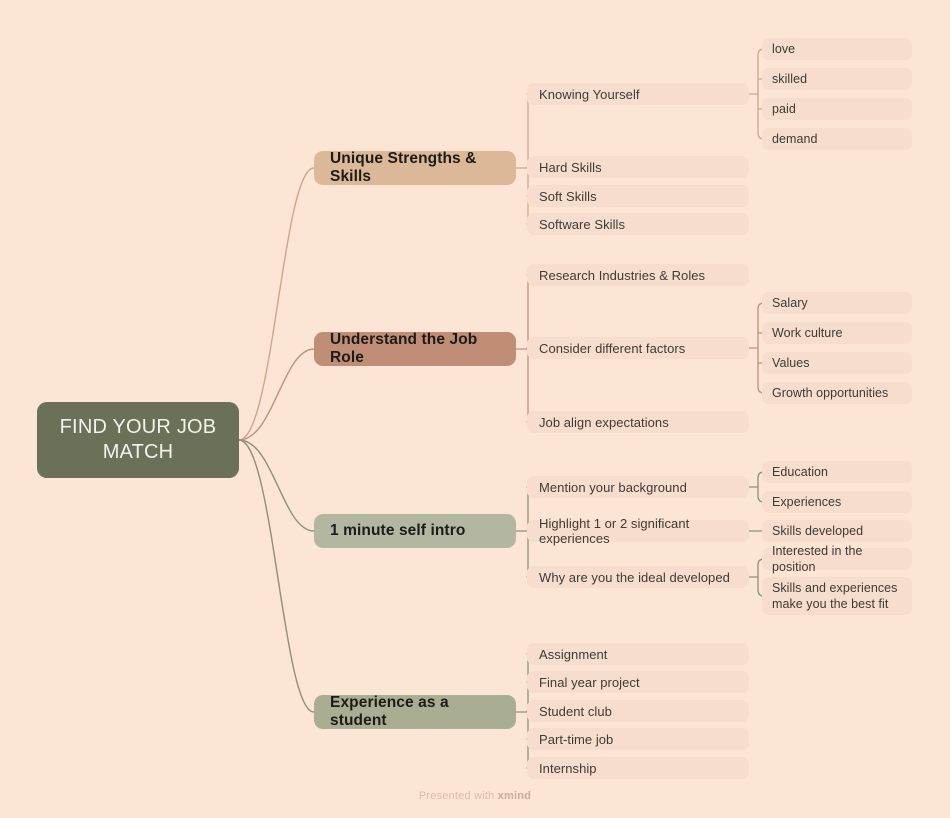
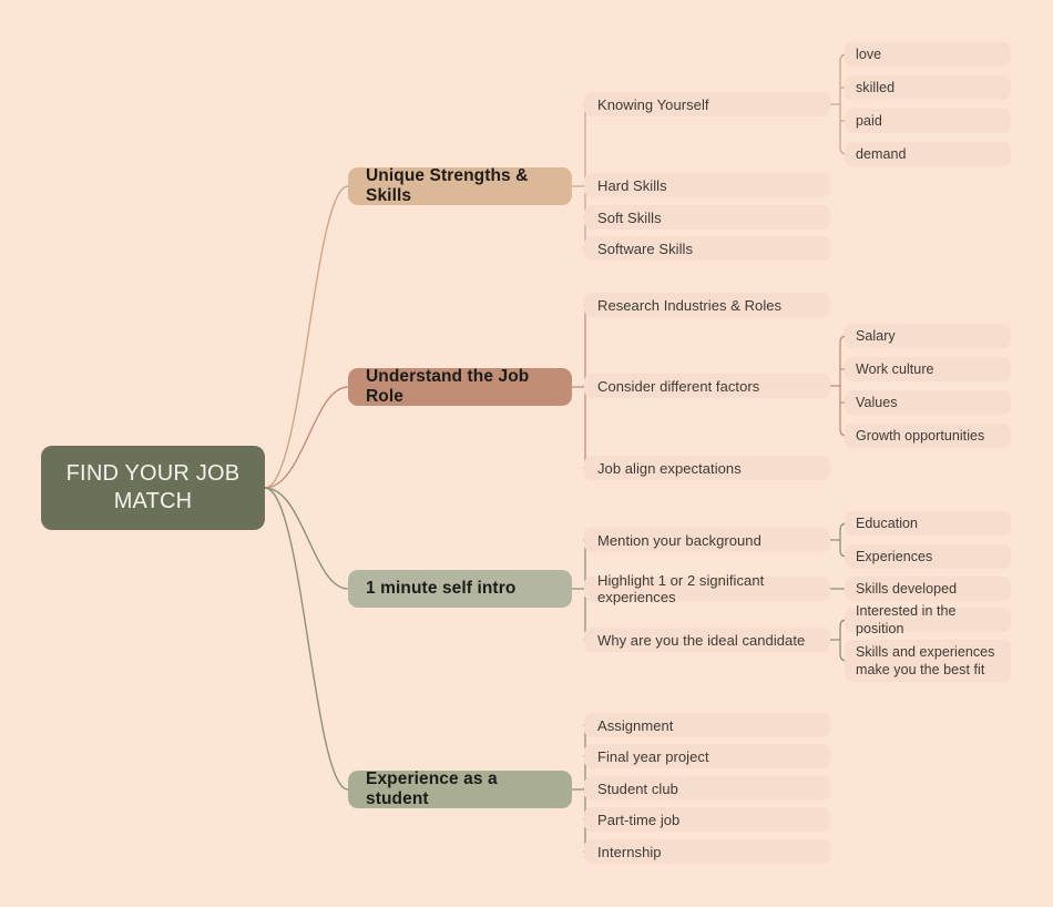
  FIND YOUR JOB MATCH
  Unique Strengths & Skills
  Knowing Yourself
  love
  skilled
  paid
  demand
  Hard Skills
  Soft Skills
  Software Skills
  Understand the Job Role
  Research Industries & Roles
  Consider different factors
  Salary
  Work culture
  Values
  Growth opportunities
  Job align expectations
  1 minute self intro
  Mention your background
  Education
  Experiences
  Highlight 1 or 2 significant experiences
  Skills developed
- Why are you the ideal developed
+ Why are you the ideal candidate
  Interested in the position
  Skills and experiences
  make you the best fit
  Experience as a student
  Assignment
  Final year project
  Student club
  Part-time job
  Internship
- Presented with xmind
